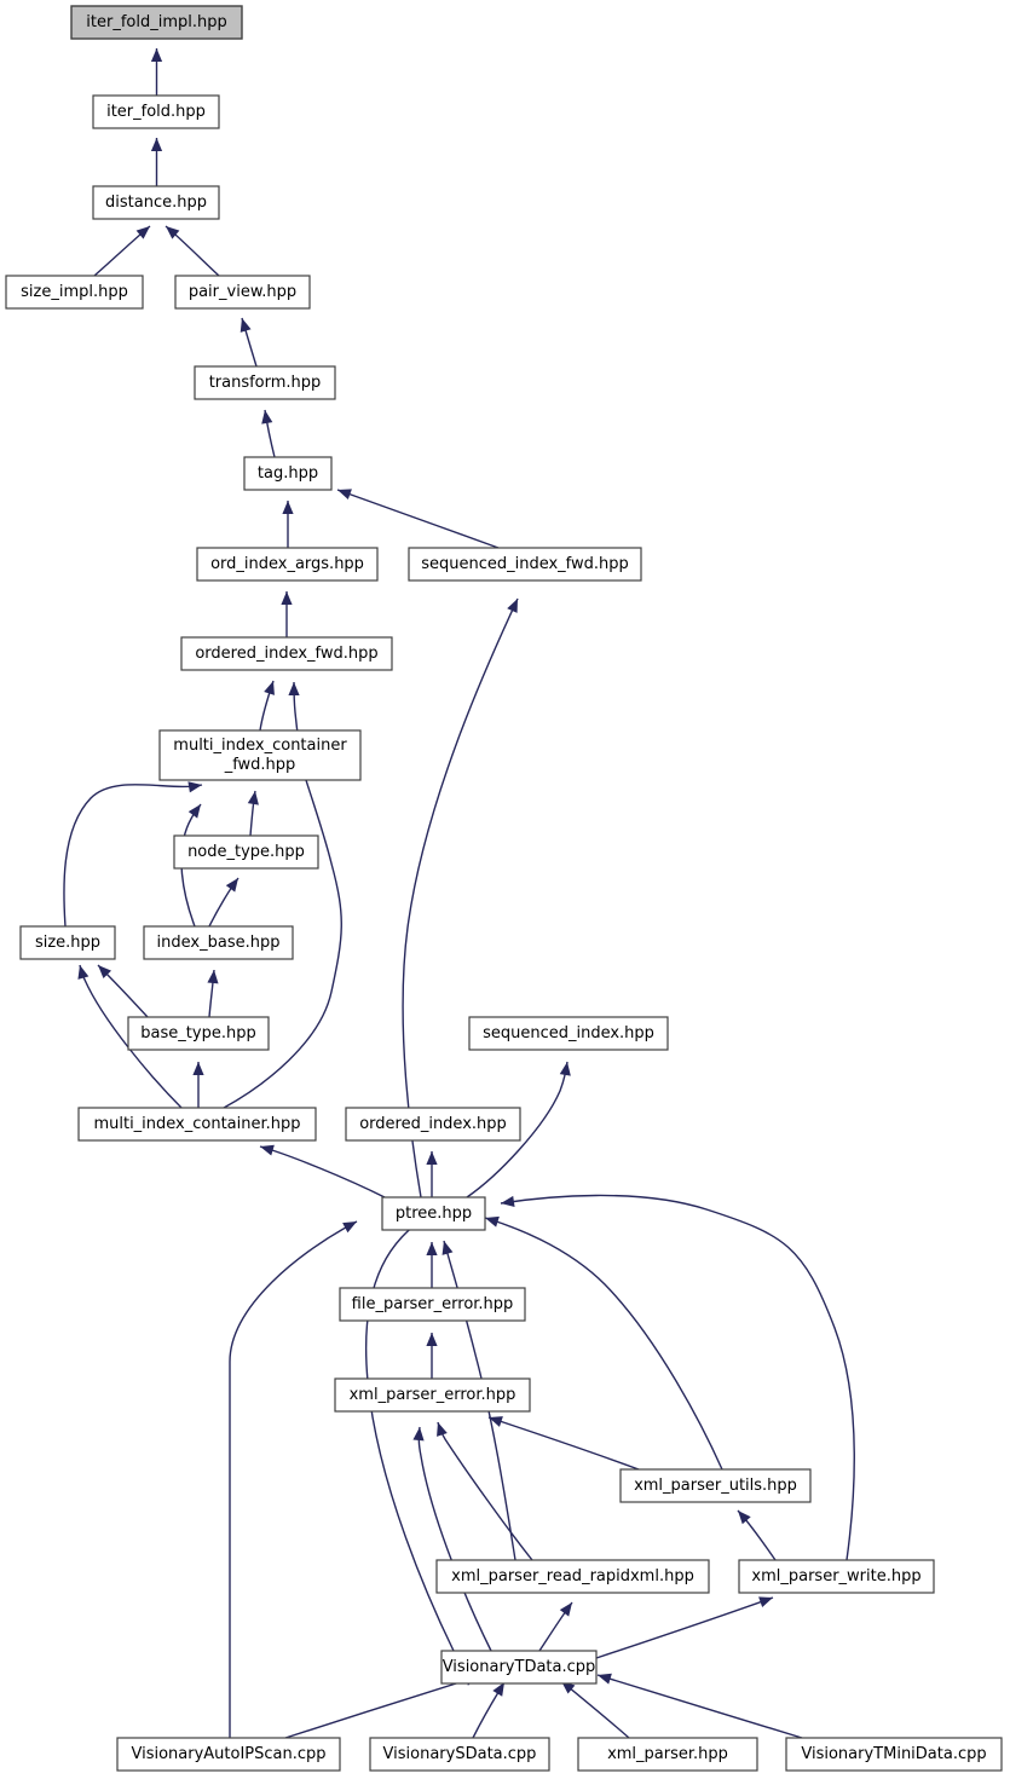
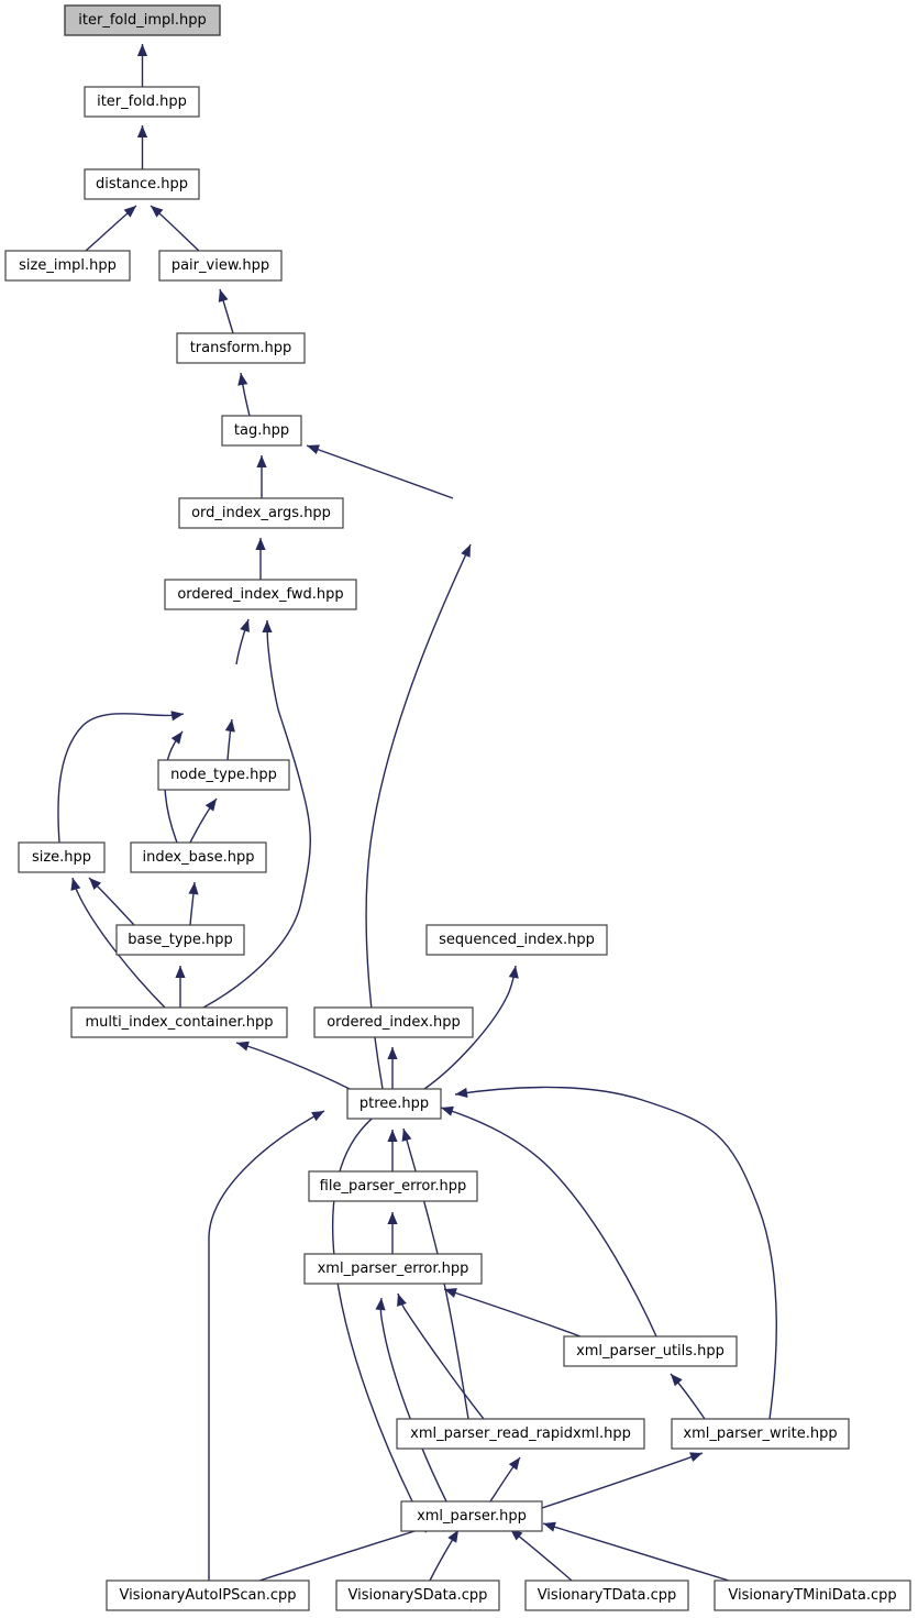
  iter_fold_impl.hpp
  iter_fold.hpp
  distance.hpp
  size_impl.hpp
  pair_view.hpp
  transform.hpp
  tag.hpp
  ord_index_args.hpp
- sequenced_index_fwd.hpp
  ordered_index_fwd.hpp
- multi_index_container
- _fwd.hpp
  node_type.hpp
  size.hpp
  index_base.hpp
  base_type.hpp
  sequenced_index.hpp
  multi_index_container.hpp
  ordered_index.hpp
  ptree.hpp
  file_parser_error.hpp
  xml_parser_error.hpp
  xml_parser_utils.hpp
  xml_parser_read_rapidxml.hpp
  xml_parser_write.hpp
- VisionaryTData.cpp
+ xml_parser.hpp
  VisionaryAutoIPScan.cpp
  VisionarySData.cpp
- xml_parser.hpp
+ VisionaryTData.cpp
  VisionaryTMiniData.cpp
